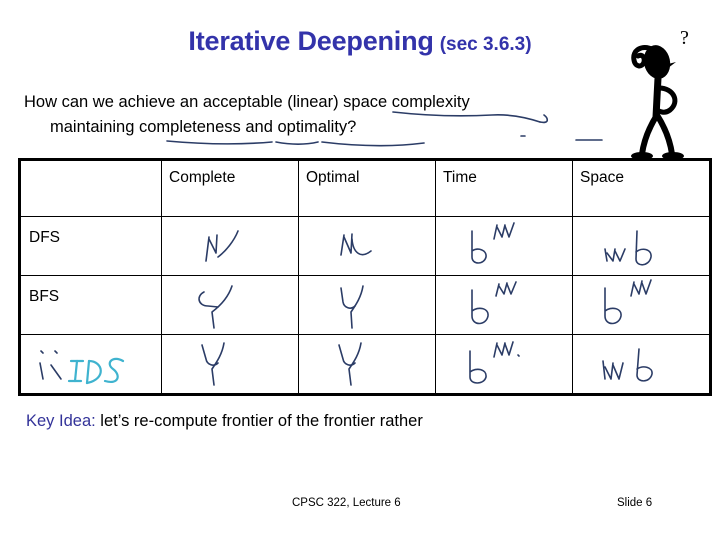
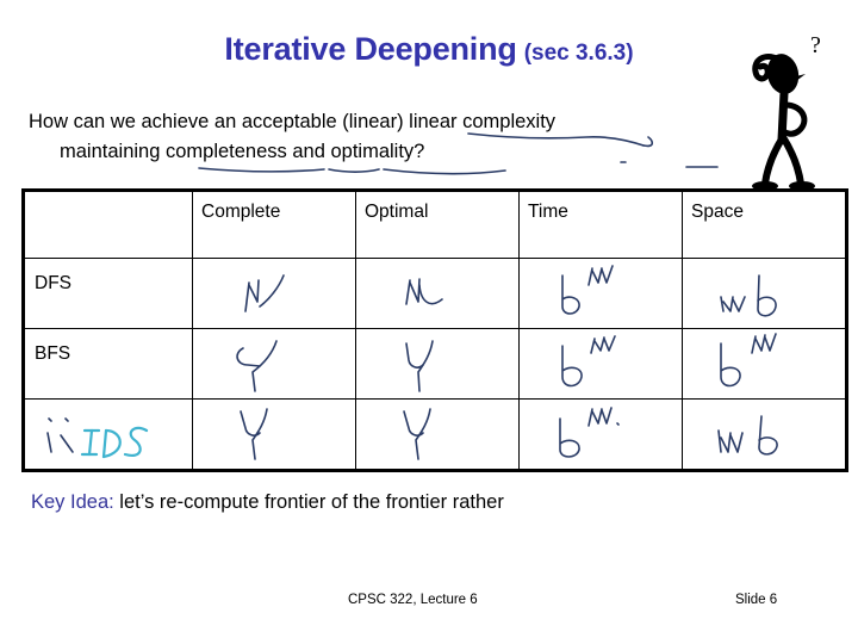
  Iterative Deepening (sec 3.6.3)
- How can we achieve an acceptable (linear) space complexity
+ How can we achieve an acceptable (linear) linear complexity
  maintaining completeness and optimality?
  	Complete	Optimal	Time	Space
  DFS
  BFS
  Key Idea: let’s re-compute frontier of the frontier rather
  CPSC 322, Lecture 6
  Slide 6
  ?
